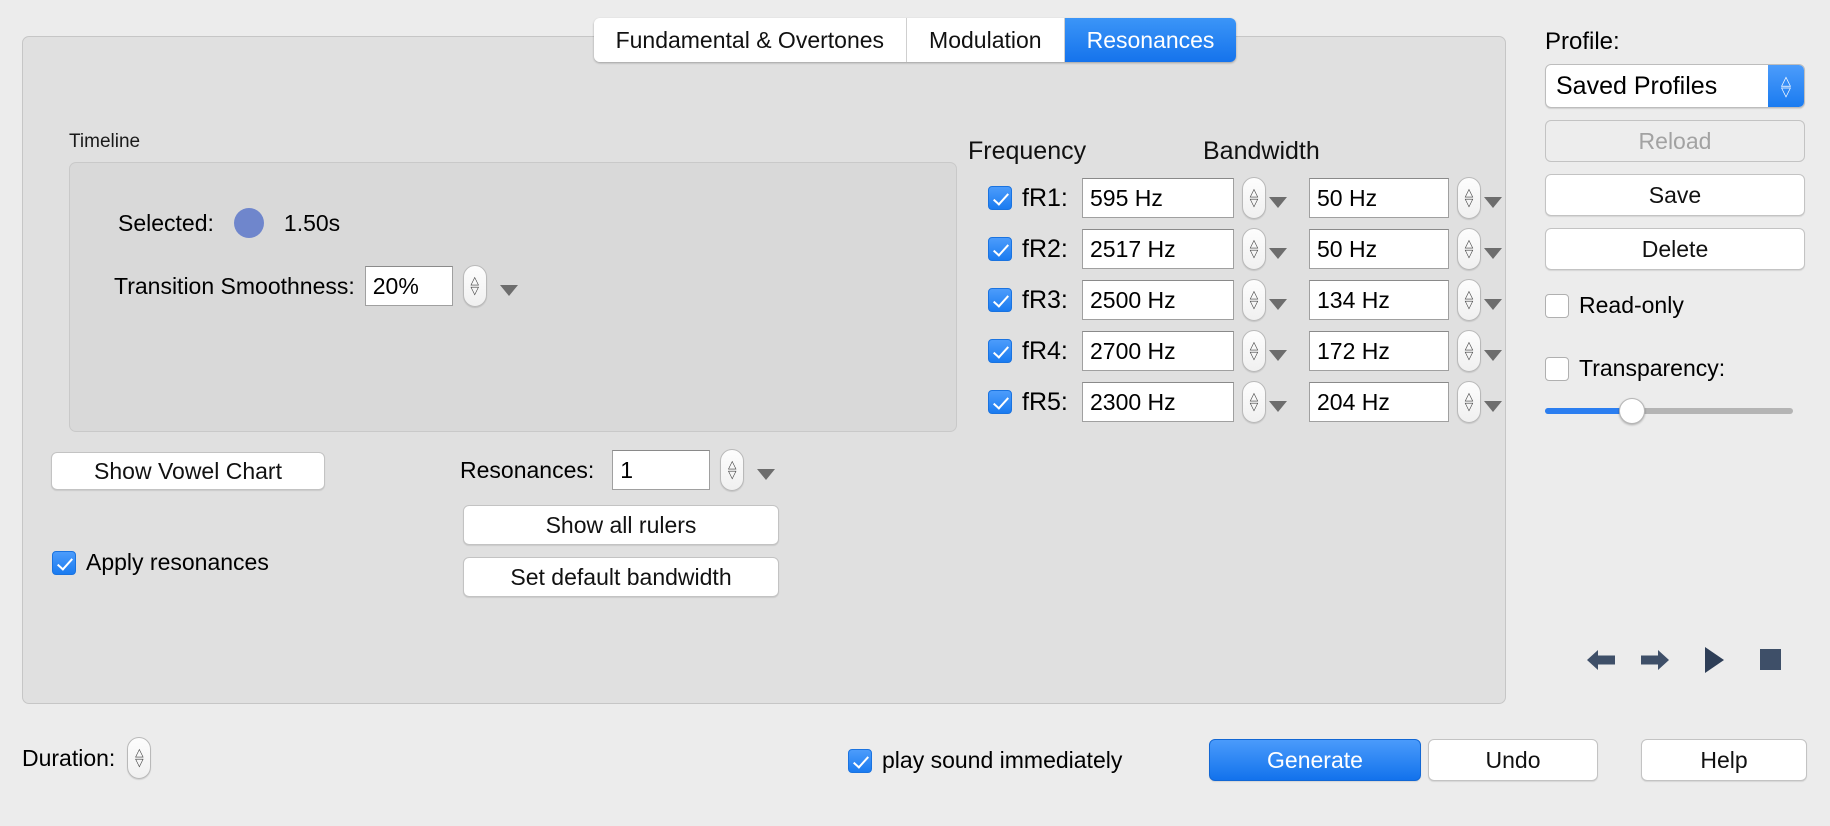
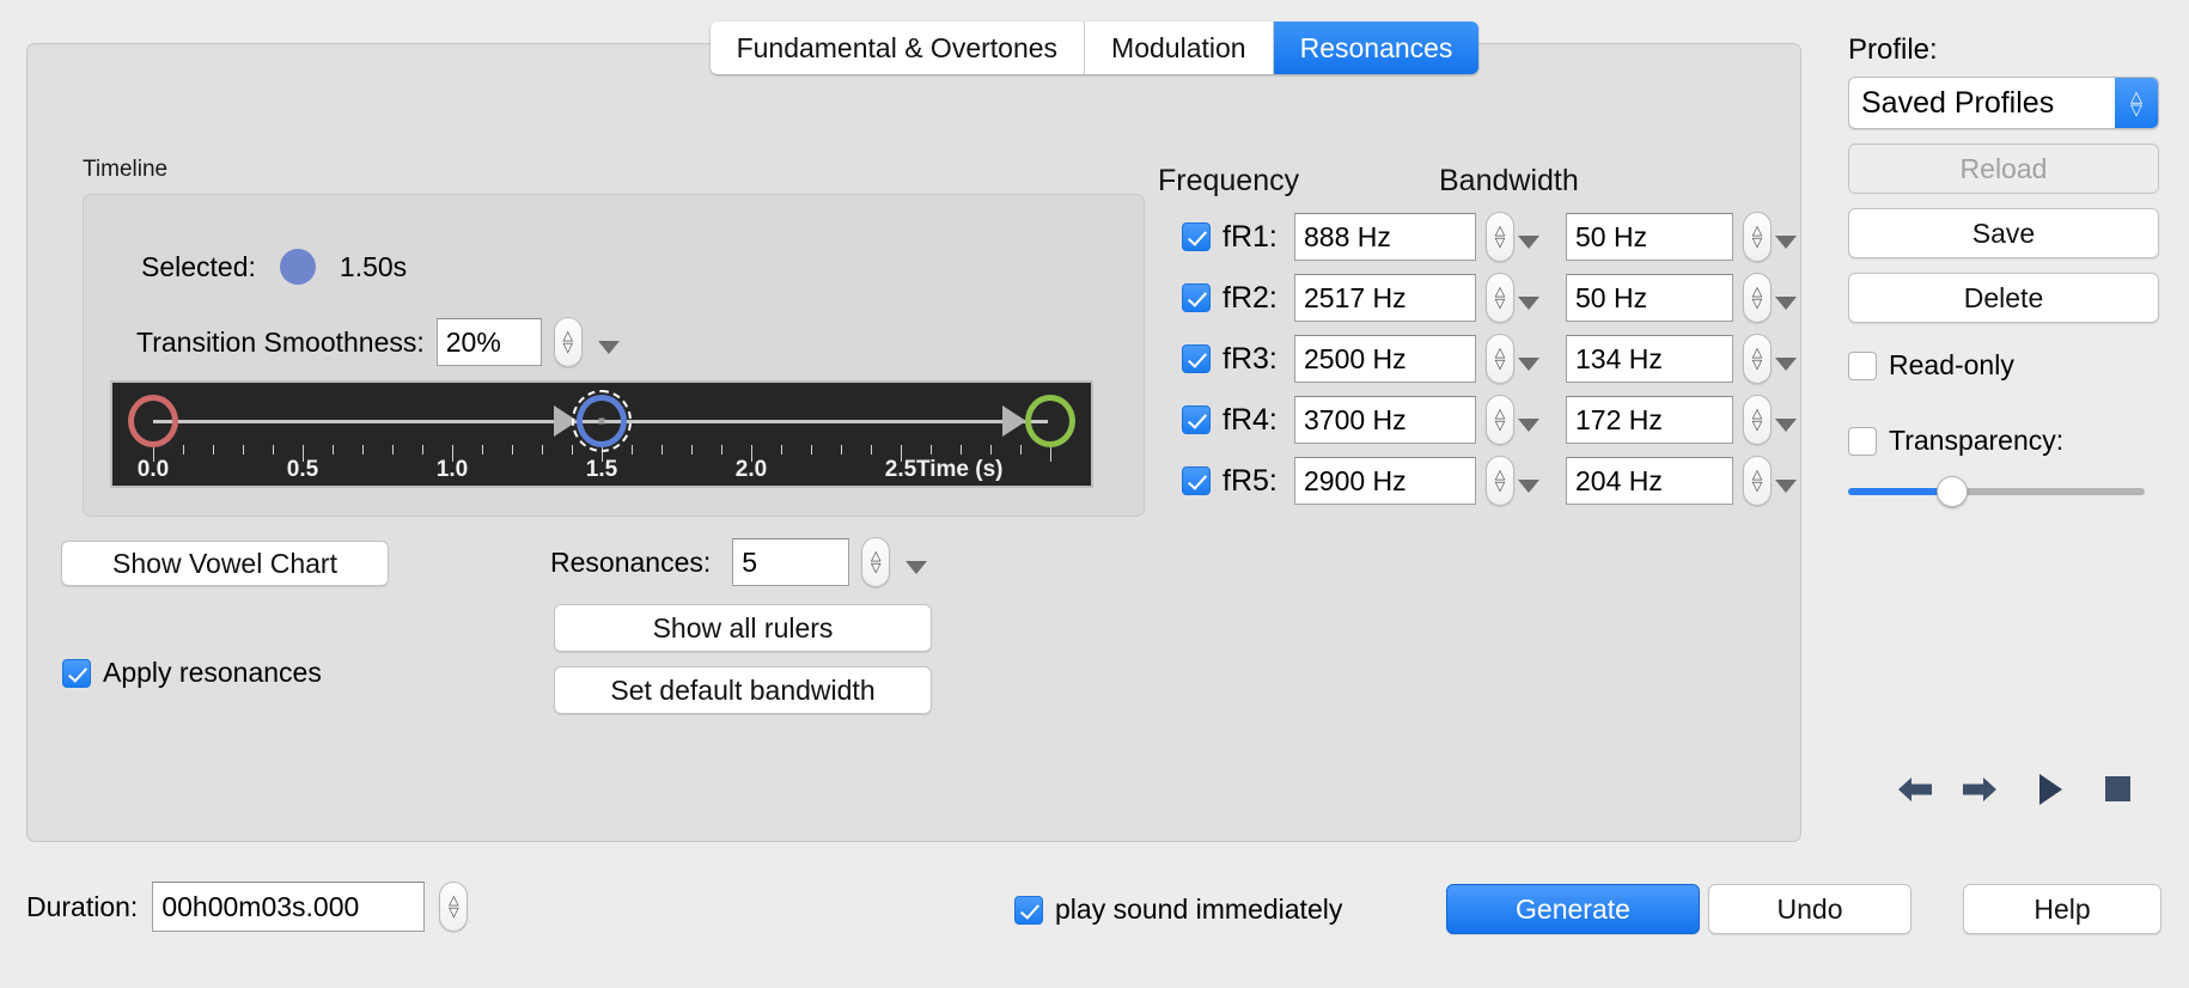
  Fundamental & Overtones
  Modulation
  Resonances
  Timeline
  Selected:
  1.50s
  Transition Smoothness:
  20%
  △
  ▽
+ 0.0
+ 0.5
+ 1.0
+ 1.5
+ 2.0
+ 2.5
+ Time (s)
  Show Vowel Chart
  Apply resonances
  Resonances:
- 1
+ 5
  △
  ▽
  Show all rulers
  Set default bandwidth
  Frequency
  Bandwidth
  fR1:
- 595 Hz
+ 888 Hz
  △
  ▽
  50 Hz
  △
  ▽
  fR2:
  2517 Hz
  △
  ▽
  50 Hz
  △
  ▽
  fR3:
  2500 Hz
  △
  ▽
  134 Hz
  △
  ▽
  fR4:
- 2700 Hz
+ 3700 Hz
  △
  ▽
  172 Hz
  △
  ▽
  fR5:
- 2300 Hz
+ 2900 Hz
  △
  ▽
  204 Hz
  △
  ▽
  Profile:
  Saved Profiles
  △
  ▽
  Reload
  Save
  Delete
  Read-only
  Transparency:
  Duration:
+ 00h00m03s.000
  △
  ▽
  play sound immediately
  Generate
  Undo
  Help
